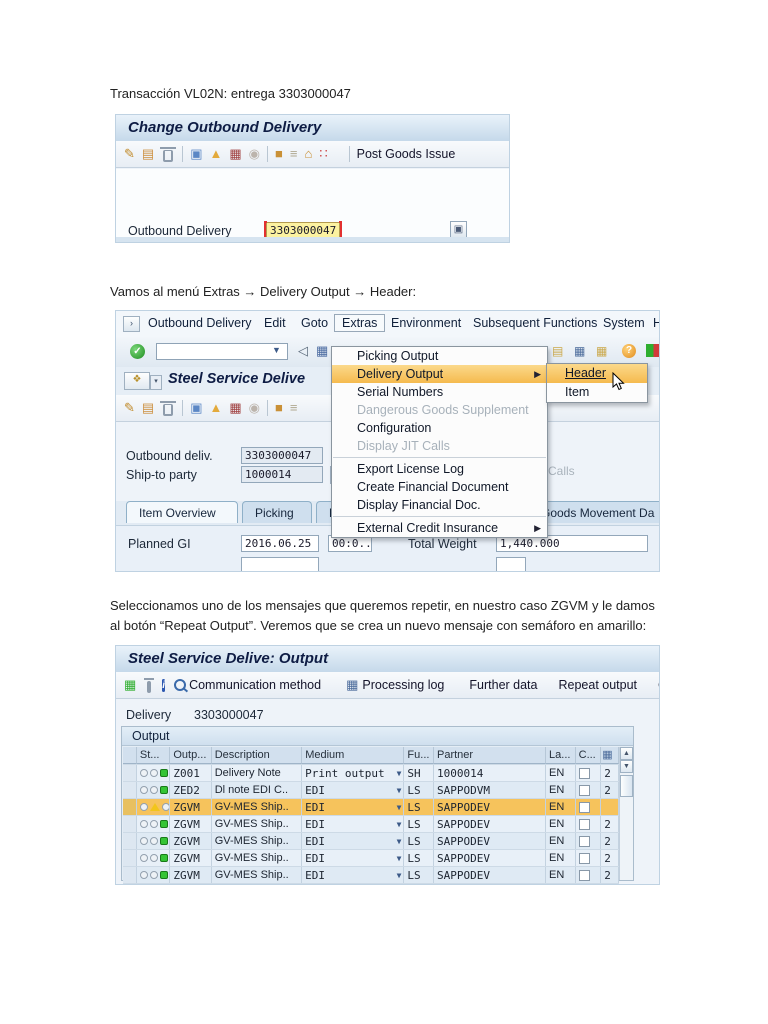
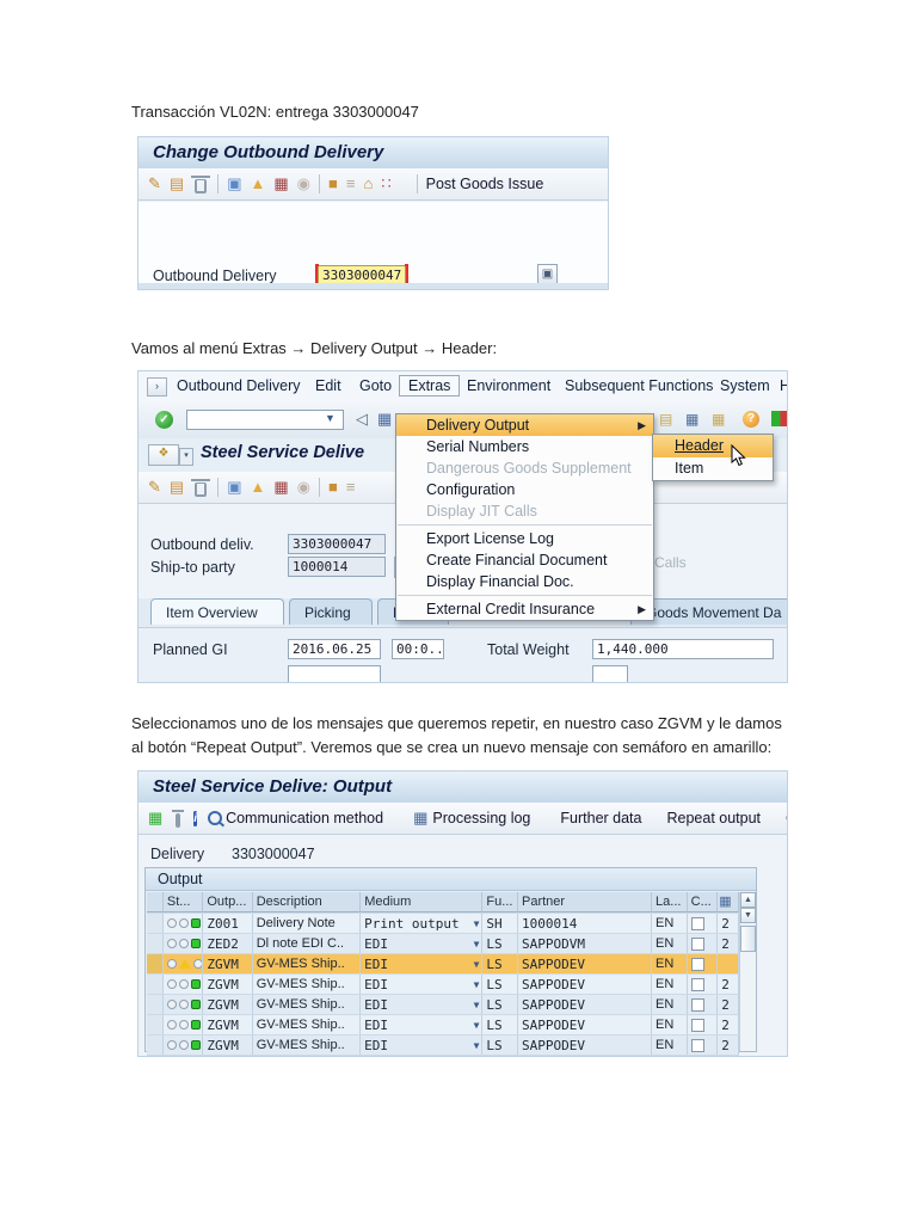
  Transacción VL02N: entrega 3303000047
  Change Outbound Delivery
  ✎
  ▤
  ▣
  ▲
  ▦
  ◉
  ■
  ≡
  ⌂
  ∷
  Post Goods Issue
  Outbound Delivery
  3303000047
  ▣
  Vamos al menú Extras → Delivery Output → Header:
  ›
  Outbound Delivery
  Edit
  Goto
  Extras
  Environment
  Subsequent Functions
  System
  H
  ✓
  ▼
  ◁
  ▦
  ▤
  ▦
  ▦
  ?
  ❖
  Steel Service Delive
  ✎
  ▤
  ▣
  ▲
  ▦
  ◉
  ■
  ≡
  Outbound deliv.
  3303000047
  Ship-to party
  1000014
  Calls
  Item Overview
  Picking
  oods Movement Da
  Planned GI
  2016.06.25
  00:0..
  Total Weight
  1,440.000
- Picking Output
  Delivery Output
  ▶
  Serial Numbers
  Dangerous Goods Supplement
  Configuration
  Display JIT Calls
  Export License Log
  Create Financial Document
  Display Financial Doc.
  External Credit Insurance
  ▶
  Header
  Item
  Seleccionamos uno de los mensajes que queremos repetir, en nuestro caso ZGVM y le damos al botón “Repeat Output”. Veremos que se crea un nuevo mensaje con semáforo en amarillo:
  Steel Service Delive: Output
  ▦
  i
  Communication method
  ▦
  Processing log
  Further data
  Repeat output
  Delivery
  3303000047
  Output
  St...
  Outp...
  Description
  Medium
  Fu...
  Partner
  La...
  C...
  ▦
  Z001
  Delivery Note
  Print output
  ▼
  SH
  1000014
  EN
  2
  ZED2
  Dl note EDI C..
  EDI
  ▼
  LS
  SAPPODVM
  EN
  2
  ZGVM
  GV-MES Ship..
  EDI
  ▼
  LS
  SAPPODEV
  EN
  ZGVM
  GV-MES Ship..
  EDI
  ▼
  LS
  SAPPODEV
  EN
  2
  ZGVM
  GV-MES Ship..
  EDI
  ▼
  LS
  SAPPODEV
  EN
  2
  ZGVM
  GV-MES Ship..
  EDI
  ▼
  LS
  SAPPODEV
  EN
  2
  ZGVM
  GV-MES Ship..
  EDI
  ▼
  LS
  SAPPODEV
  EN
  2
